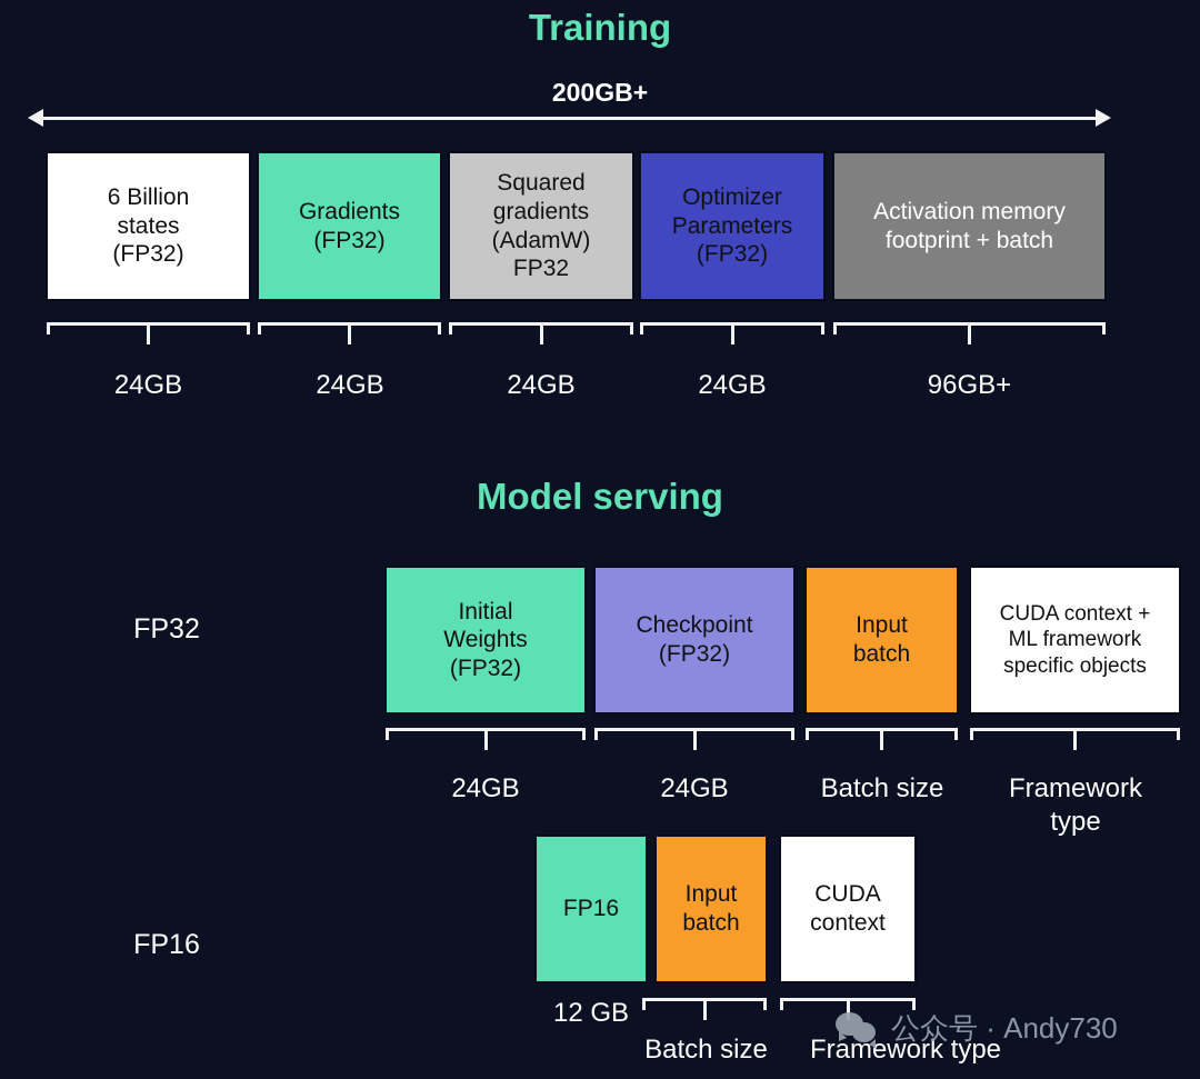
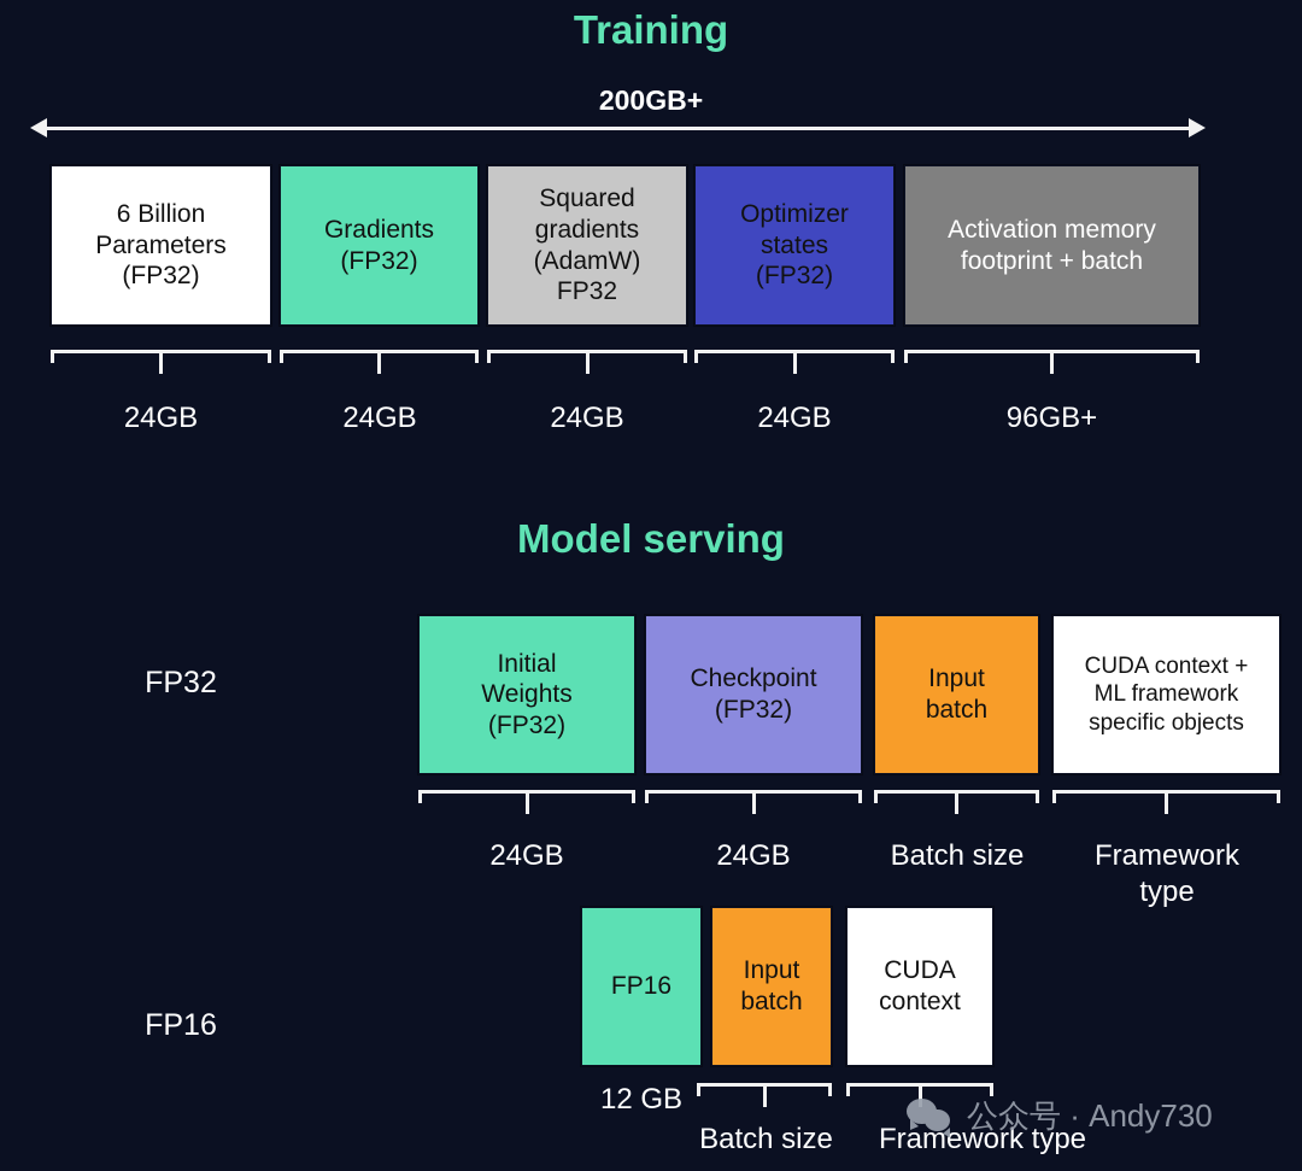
  Training
  200GB+
  6 Billion
- states
+ Parameters
  (FP32)
  Gradients
  (FP32)
  Squared
  gradients
  (AdamW)
  FP32
  Optimizer
- Parameters
+ states
  (FP32)
  Activation memory
  footprint + batch
  24GB
  24GB
  24GB
  24GB
  96GB+
  Model serving
  FP32
  Initial
  Weights
  (FP32)
  Checkpoint
  (FP32)
  Input
  batch
  CUDA context +
  ML framework
  specific objects
  24GB
  24GB
  Batch size
  Framework type
  FP16
  FP16
  Input
  batch
  CUDA
  context
  12 GB
  Batch size
  Framework type
  公众号 · Andy730
